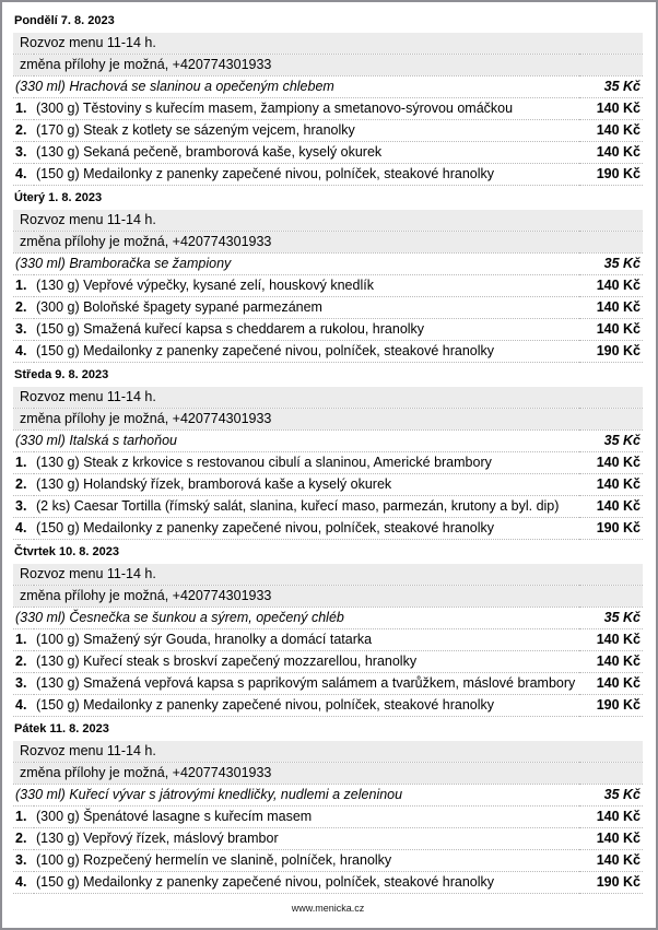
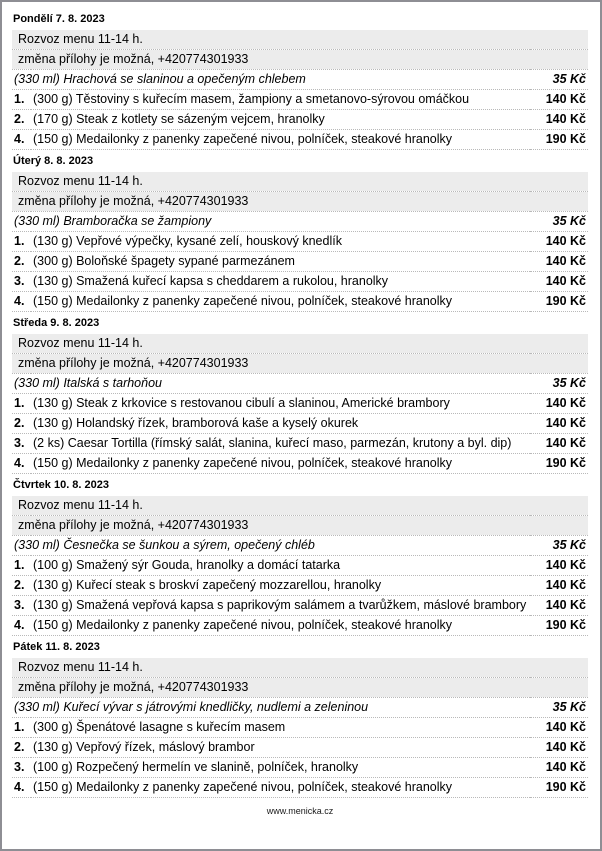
  Pondělí 7. 8. 2023
  Rozvoz menu 11-14 h.
  změna přílohy je možná, +420774301933
  (330 ml) Hrachová se slaninou a opečeným chlebem	35 Kč
  1.	(300 g) Těstoviny s kuřecím masem, žampiony a smetanovo-sýrovou omáčkou	140 Kč
  2.	(170 g) Steak z kotlety se sázeným vejcem, hranolky	140 Kč
- 3.	(130 g) Sekaná pečeně, bramborová kaše, kyselý okurek	140 Kč
  4.	(150 g) Medailonky z panenky zapečené nivou, polníček, steakové hranolky	190 Kč
- Úterý 1. 8. 2023
+ Úterý 8. 8. 2023
  Rozvoz menu 11-14 h.
  změna přílohy je možná, +420774301933
  (330 ml) Bramboračka se žampiony	35 Kč
  1.	(130 g) Vepřové výpečky, kysané zelí, houskový knedlík	140 Kč
  2.	(300 g) Boloňské špagety sypané parmezánem	140 Kč
- 3.	(150 g) Smažená kuřecí kapsa s cheddarem a rukolou, hranolky	140 Kč
+ 3.	(130 g) Smažená kuřecí kapsa s cheddarem a rukolou, hranolky	140 Kč
  4.	(150 g) Medailonky z panenky zapečené nivou, polníček, steakové hranolky	190 Kč
  Středa 9. 8. 2023
  Rozvoz menu 11-14 h.
  změna přílohy je možná, +420774301933
  (330 ml) Italská s tarhoňou	35 Kč
  1.	(130 g) Steak z krkovice s restovanou cibulí a slaninou, Americké brambory	140 Kč
  2.	(130 g) Holandský řízek, bramborová kaše a kyselý okurek	140 Kč
  3.	(2 ks) Caesar Tortilla (římský salát, slanina, kuřecí maso, parmezán, krutony a byl. dip)	140 Kč
  4.	(150 g) Medailonky z panenky zapečené nivou, polníček, steakové hranolky	190 Kč
  Čtvrtek 10. 8. 2023
  Rozvoz menu 11-14 h.
  změna přílohy je možná, +420774301933
  (330 ml) Česnečka se šunkou a sýrem, opečený chléb	35 Kč
  1.	(100 g) Smažený sýr Gouda, hranolky a domácí tatarka	140 Kč
  2.	(130 g) Kuřecí steak s broskví zapečený mozzarellou, hranolky	140 Kč
  3.	(130 g) Smažená vepřová kapsa s paprikovým salámem a tvarůžkem, máslové brambory	140 Kč
  4.	(150 g) Medailonky z panenky zapečené nivou, polníček, steakové hranolky	190 Kč
  Pátek 11. 8. 2023
  Rozvoz menu 11-14 h.
  změna přílohy je možná, +420774301933
  (330 ml) Kuřecí vývar s játrovými knedličky, nudlemi a zeleninou	35 Kč
  1.	(300 g) Špenátové lasagne s kuřecím masem	140 Kč
  2.	(130 g) Vepřový řízek, máslový brambor	140 Kč
  3.	(100 g) Rozpečený hermelín ve slanině, polníček, hranolky	140 Kč
  4.	(150 g) Medailonky z panenky zapečené nivou, polníček, steakové hranolky	190 Kč
  www.menicka.cz
